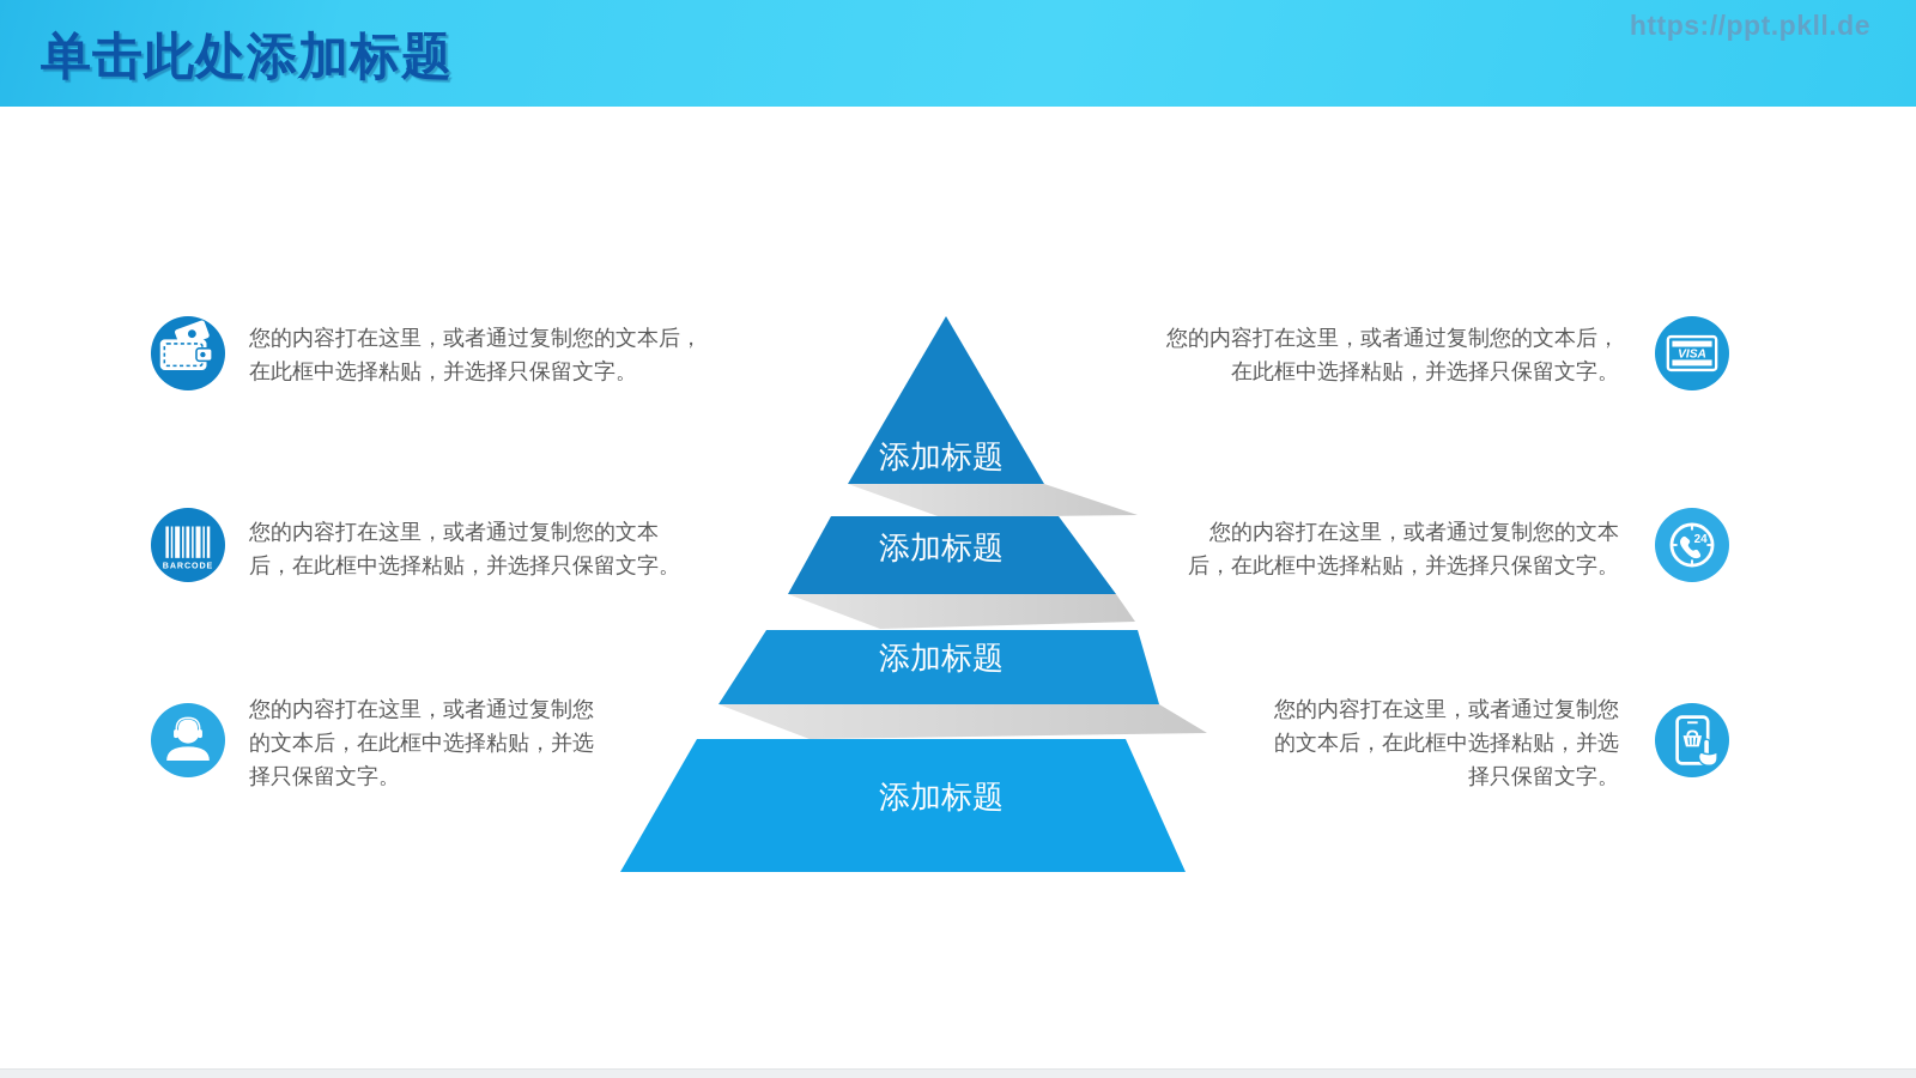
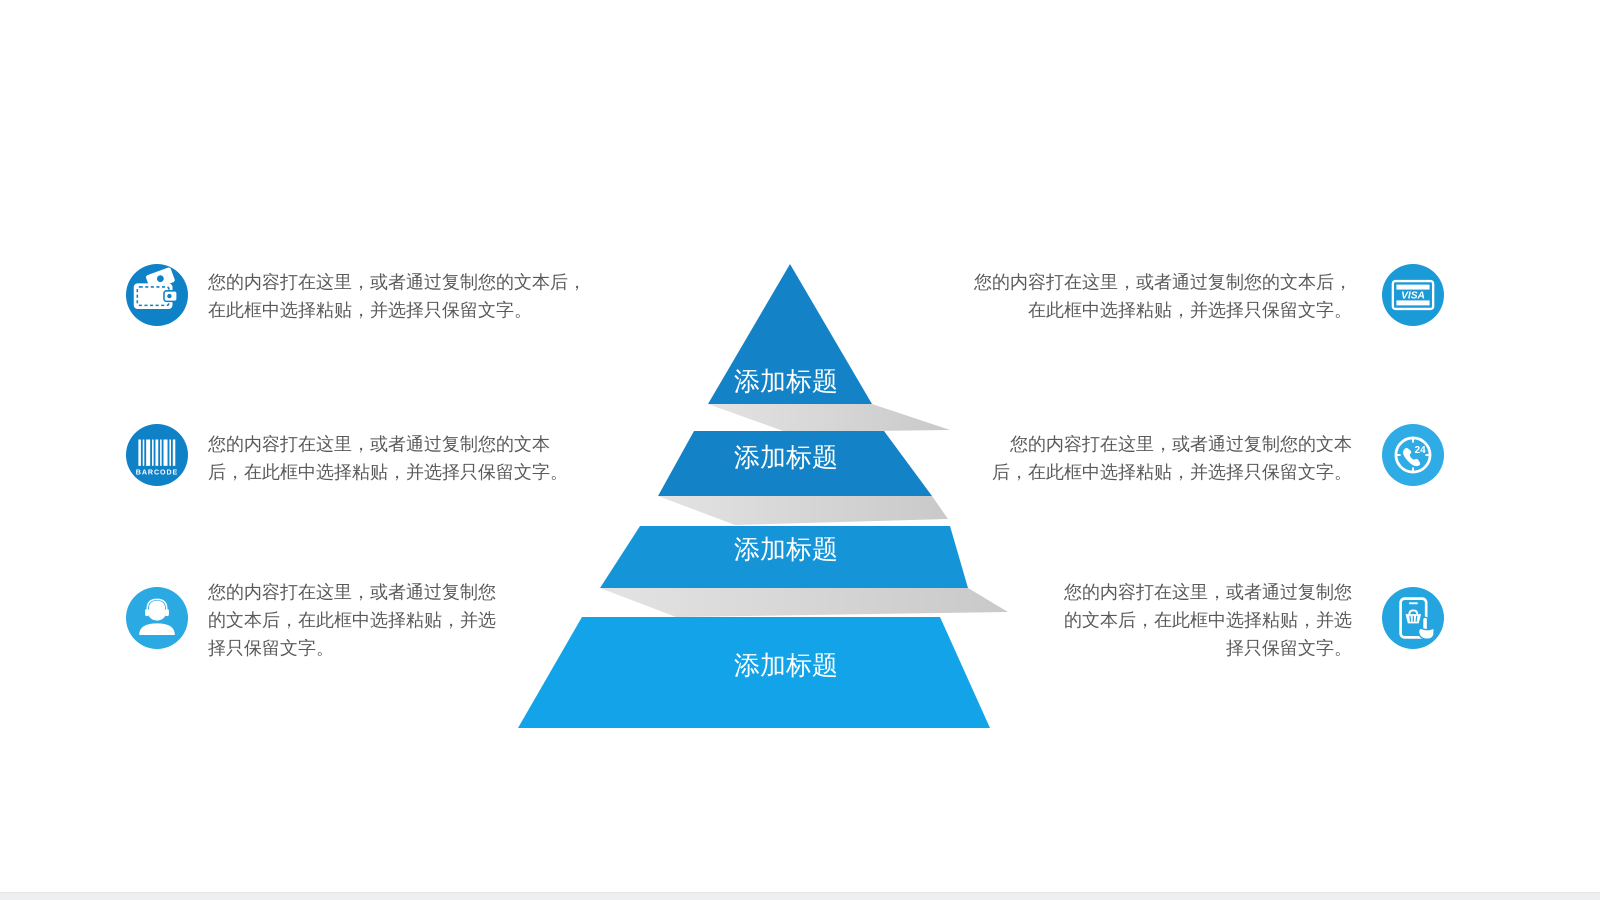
- 单击此处添加标题
- https://ppt.pkll.de
  添加标题
  添加标题
  添加标题
  添加标题
  您的内容打在这里，或者通过复制您的文本后，
  在此框中选择粘贴，并选择只保留文字。
  BARCODE
  您的内容打在这里，或者通过复制您的文本
  后，在此框中选择粘贴，并选择只保留文字。
  您的内容打在这里，或者通过复制您
  的文本后，在此框中选择粘贴，并选
  择只保留文字。
  VISA
  您的内容打在这里，或者通过复制您的文本后，
  在此框中选择粘贴，并选择只保留文字。
  24
  您的内容打在这里，或者通过复制您的文本
  后，在此框中选择粘贴，并选择只保留文字。
  您的内容打在这里，或者通过复制您
  的文本后，在此框中选择粘贴，并选
  择只保留文字。
